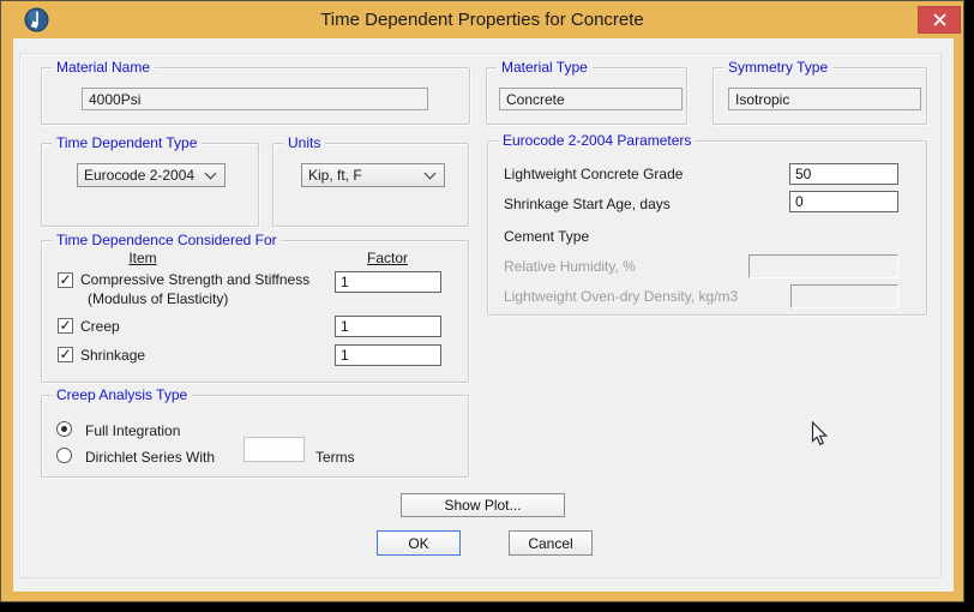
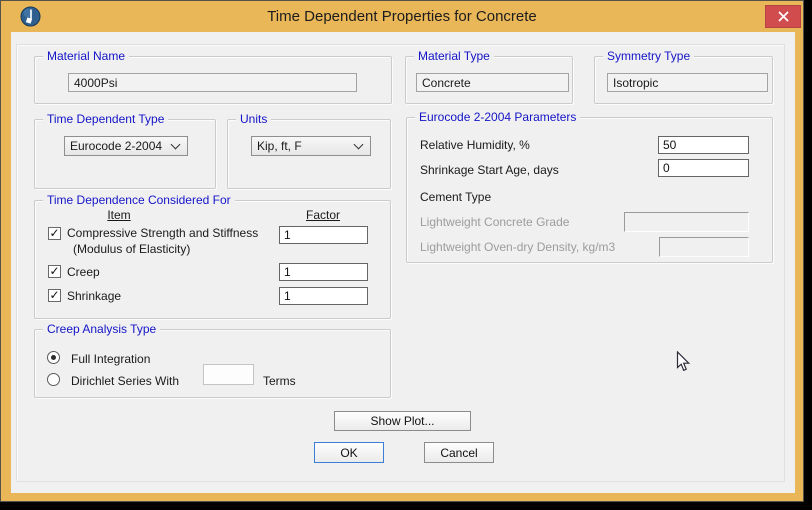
  Time Dependent Properties for Concrete
  Material Name
  4000Psi
  Material Type
  Concrete
  Symmetry Type
  Isotropic
  Time Dependent Type
  Eurocode 2-2004
  Units
  Kip, ft, F
  Time Dependence Considered For
  Item
  Factor
  ✓
  Compressive Strength and Stiffness
  (Modulus of Elasticity)
  1
  ✓
  Creep
  1
  ✓
  Shrinkage
  1
  Creep Analysis Type
  Full Integration
  Dirichlet Series With
  Terms
  Eurocode 2-2004 Parameters
- Lightweight Concrete Grade
+ Relative Humidity, %
  50
  Shrinkage Start Age, days
  0
  Cement Type
- Relative Humidity, %
+ Lightweight Concrete Grade
  Lightweight Oven-dry Density, kg/m3
  Show Plot...
  OK
  Cancel
